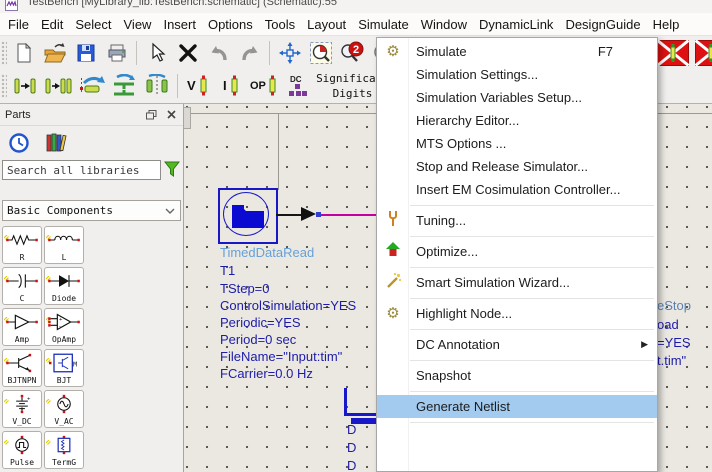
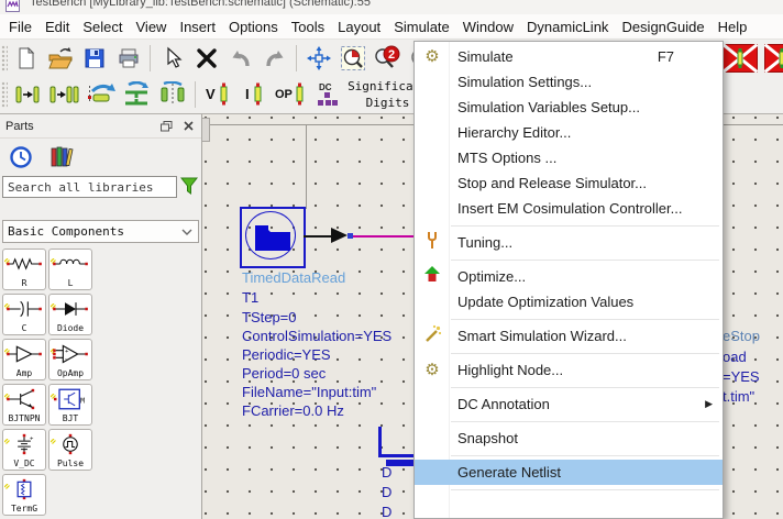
  TestBench [MyLibrary_lib:TestBench:schematic] (Schematic):55
  File
  Edit
  Select
  View
  Insert
  Options
  Tools
  Layout
  Simulate
  Window
  DynamicLink
  DesignGuide
  Help
  2
  V
  I
  OP
  DC
  Significa
  Digits
  Parts
  Search all libraries
  Basic Components
  R
  L
  C
  Diode
  Amp
  OpAmp
  BJTNPN
  M
  BJT
  V_DC
- V_AC
  Pulse
  TermG
  TimedDataRead
  T1
  TStep=0
  ControlSimulation=YES
  Periodic=YES
  Period=0 sec
  FileName="Input:tim"
  FCarrier=0.0 Hz
  eStop
  oad
  =YES
  t.tim"
  D
  D
  D
  ⚙
  Simulate
  F7
  Simulation Settings...
  Simulation Variables Setup...
  Hierarchy Editor...
  MTS Options ...
  Stop and Release Simulator...
  Insert EM Cosimulation Controller...
  Tuning...
  Optimize...
+ Update Optimization Values
  Smart Simulation Wizard...
  ⚙
  Highlight Node...
  DC Annotation
  ▶
  Snapshot
  Generate Netlist
